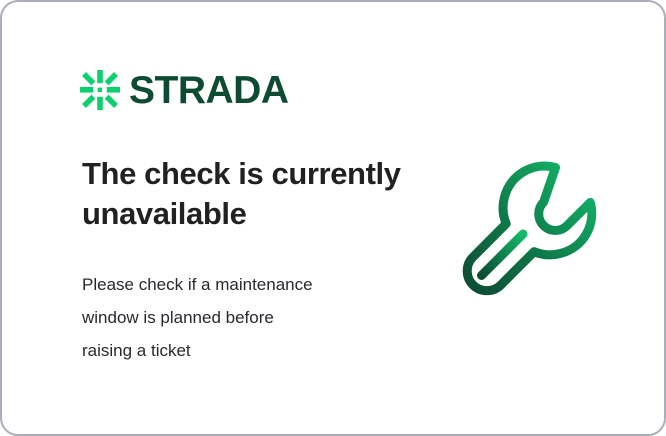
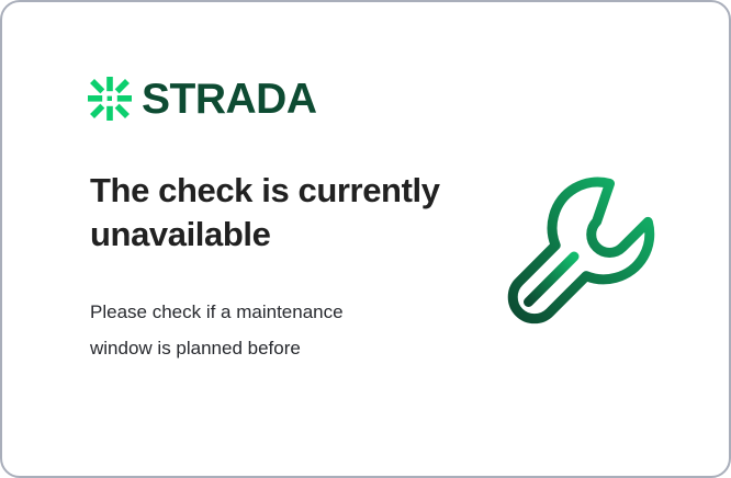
  STRADA
  The check is currently unavailable
  Please check if a maintenance
  window is planned before
- raising a ticket
